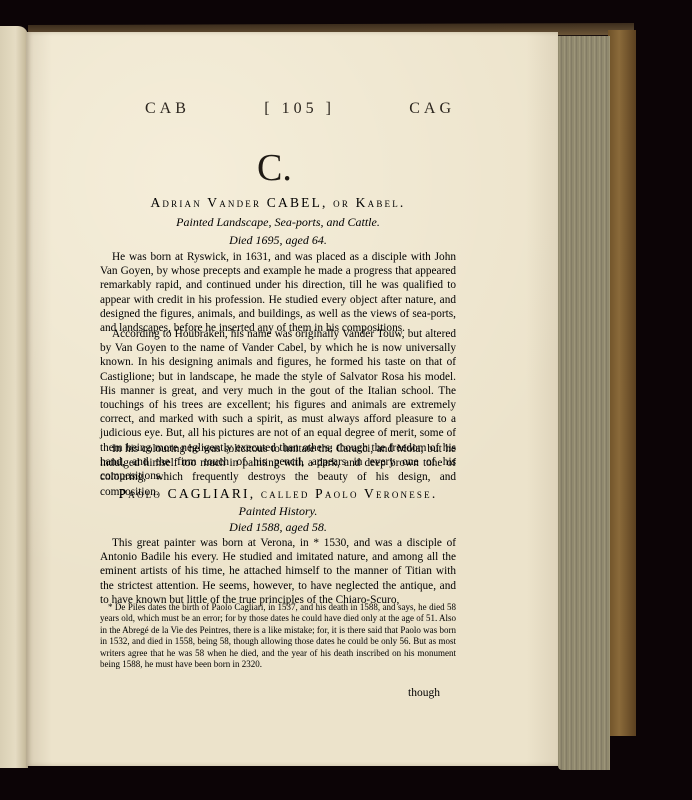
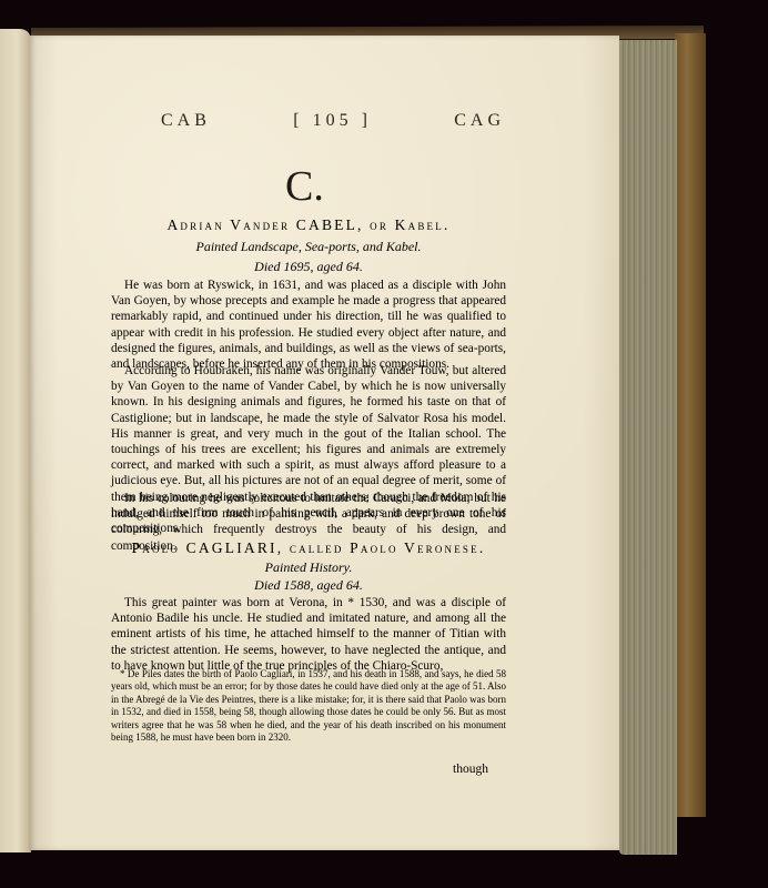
  CAB
  [ 105 ]
  CAG
  C.
  Adrian Vander CABEL, or Kabel.
- Painted Landscape, Sea-ports, and Cattle.
+ Painted Landscape, Sea-ports, and Kabel.
  Died 1695, aged 64.
  He was born at Ryswick, in 1631, and was placed as a disciple with John Van Goyen, by whose precepts and example he made a progress that appeared remarkably rapid, and continued under his direction, till he was qualified to appear with credit in his profession. He studied every object after nature, and designed the figures, animals, and buildings, as well as the views of sea-ports, and landscapes, before he inserted any of them in his compositions.
  According to Houbraken, his name was originally Vander Touw, but altered by Van Goyen to the name of Vander Cabel, by which he is now universally known. In his designing animals and figures, he formed his taste on that of Castiglione; but in landscape, he made the style of Salvator Rosa his model. His manner is great, and very much in the gout of the Italian school. The touchings of his trees are excellent; his figures and animals are extremely correct, and marked with such a spirit, as must always afford pleasure to a judicious eye. But, all his pictures are not of an equal degree of merit, some of them being more negligently executed than others; though the freedom of his hand, and the firm touch of his pencil, appears in every one of his compositions.
  In his colouring he was solicitous to imitate the Caracci, and Mola; but he indulged himself too much in painting with a dark, and deep brown tone of colouring, which frequently destroys the beauty of his design, and composition.
  Paolo CAGLIARI, called Paolo Veronese.
  Painted History.
- Died 1588, aged 58.
+ Died 1588, aged 64.
- This great painter was born at Verona, in * 1530, and was a disciple of Antonio Badile his every. He studied and imitated nature, and among all the eminent artists of his time, he attached himself to the manner of Titian with the strictest attention. He seems, however, to have neglected the antique, and to have known but little of the true principles of the Chiaro-Scuro,
+ This great painter was born at Verona, in * 1530, and was a disciple of Antonio Badile his uncle. He studied and imitated nature, and among all the eminent artists of his time, he attached himself to the manner of Titian with the strictest attention. He seems, however, to have neglected the antique, and to have known but little of the true principles of the Chiaro-Scuro,
  * De Piles dates the birth of Paolo Cagliari, in 1537, and his death in 1588, and says, he died 58 years old, which must be an error; for by those dates he could have died only at the age of 51. Also in the Abregé de la Vie des Peintres, there is a like mistake; for, it is there said that Paolo was born in 1532, and died in 1558, being 58, though allowing those dates he could be only 56. But as most writers agree that he was 58 when he died, and the year of his death inscribed on his monument being 1588, he must have been born in 2320.
  though
